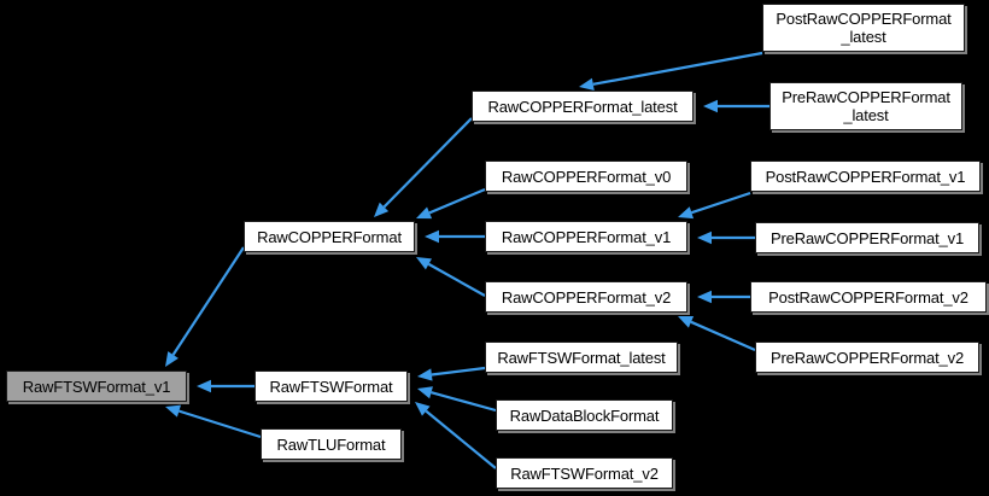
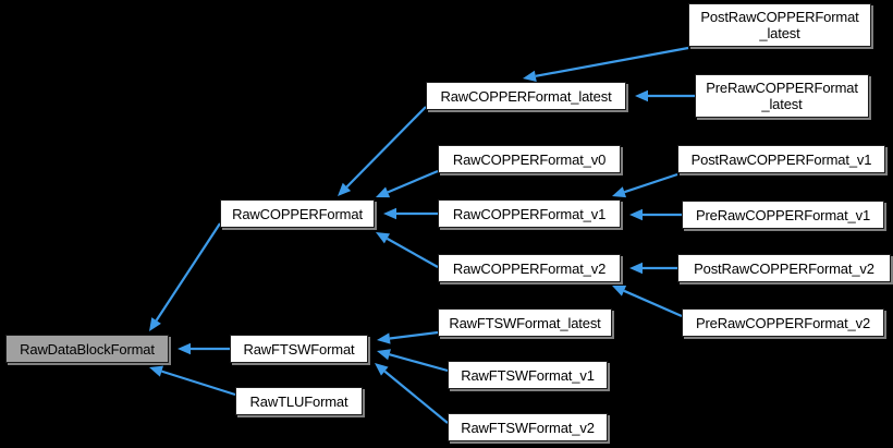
- RawFTSWFormat_v1
+ RawDataBlockFormat
  RawCOPPERFormat
  RawFTSWFormat
  RawTLUFormat
  RawCOPPERFormat_latest
  RawCOPPERFormat_v0
  RawCOPPERFormat_v1
  RawCOPPERFormat_v2
  RawFTSWFormat_latest
- RawDataBlockFormat
+ RawFTSWFormat_v1
  RawFTSWFormat_v2
  PostRawCOPPERFormat
  _latest
  PreRawCOPPERFormat
  _latest
  PostRawCOPPERFormat_v1
  PreRawCOPPERFormat_v1
  PostRawCOPPERFormat_v2
  PreRawCOPPERFormat_v2
